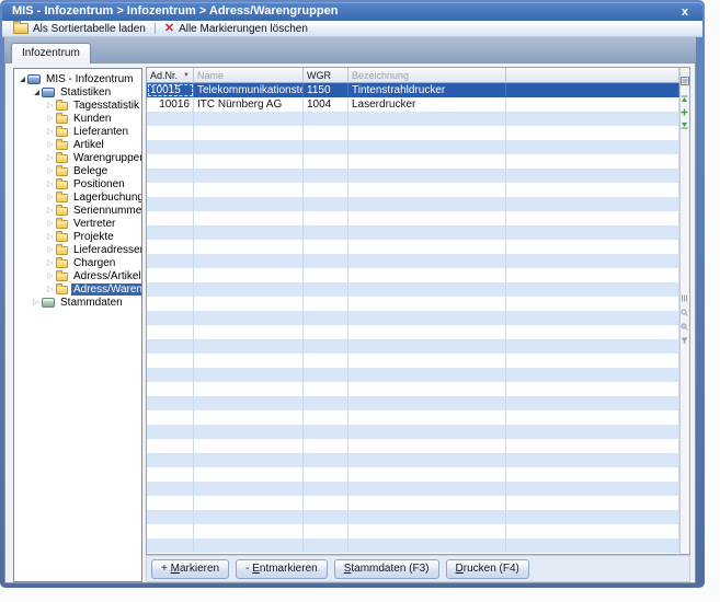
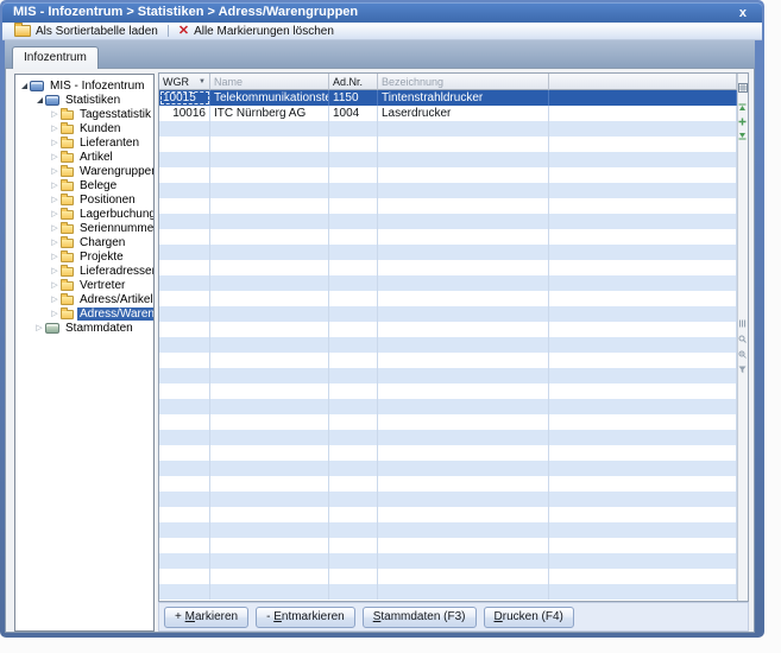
- MIS - Infozentrum > Infozentrum > Adress/Warengruppen
+ MIS - Infozentrum > Statistiken > Adress/Warengruppen
  x
  Als Sortiertabelle laden
  ✕
  Alle Markierungen löschen
  Infozentrum
  MIS - Infozentrum
  Statistiken
  Tagesstatistik
  Kunden
  Lieferanten
  Artikel
  Warengruppe
  Belege
  Positionen
  Lagerbuchung
  Seriennumme
- Vertreter
+ Chargen
  Projekte
  Lieferadresse
- Chargen
+ Vertreter
  Adress/Artikel
  Stammdaten
- Ad.Nr.
+ WGR
  Name
- WGR
+ Ad.Nr.
  Bezeichnung
  10015
  Telekommunikationste
  1150
  Tintenstrahldrucker
  10016
  ITC Nürnberg AG
  1004
  Laserdrucker
  + Markieren
  - Entmarkieren
  Stammdaten (F3)
  Drucken (F4)
